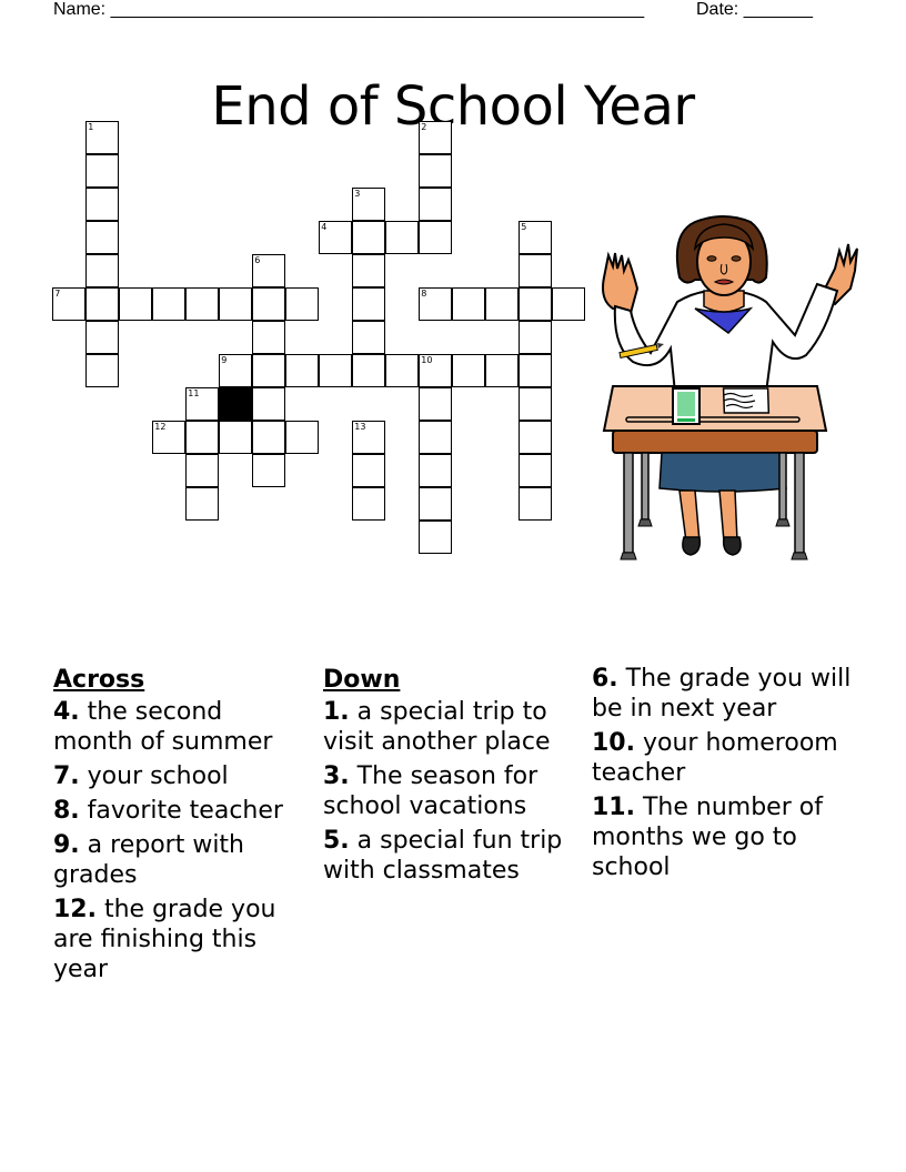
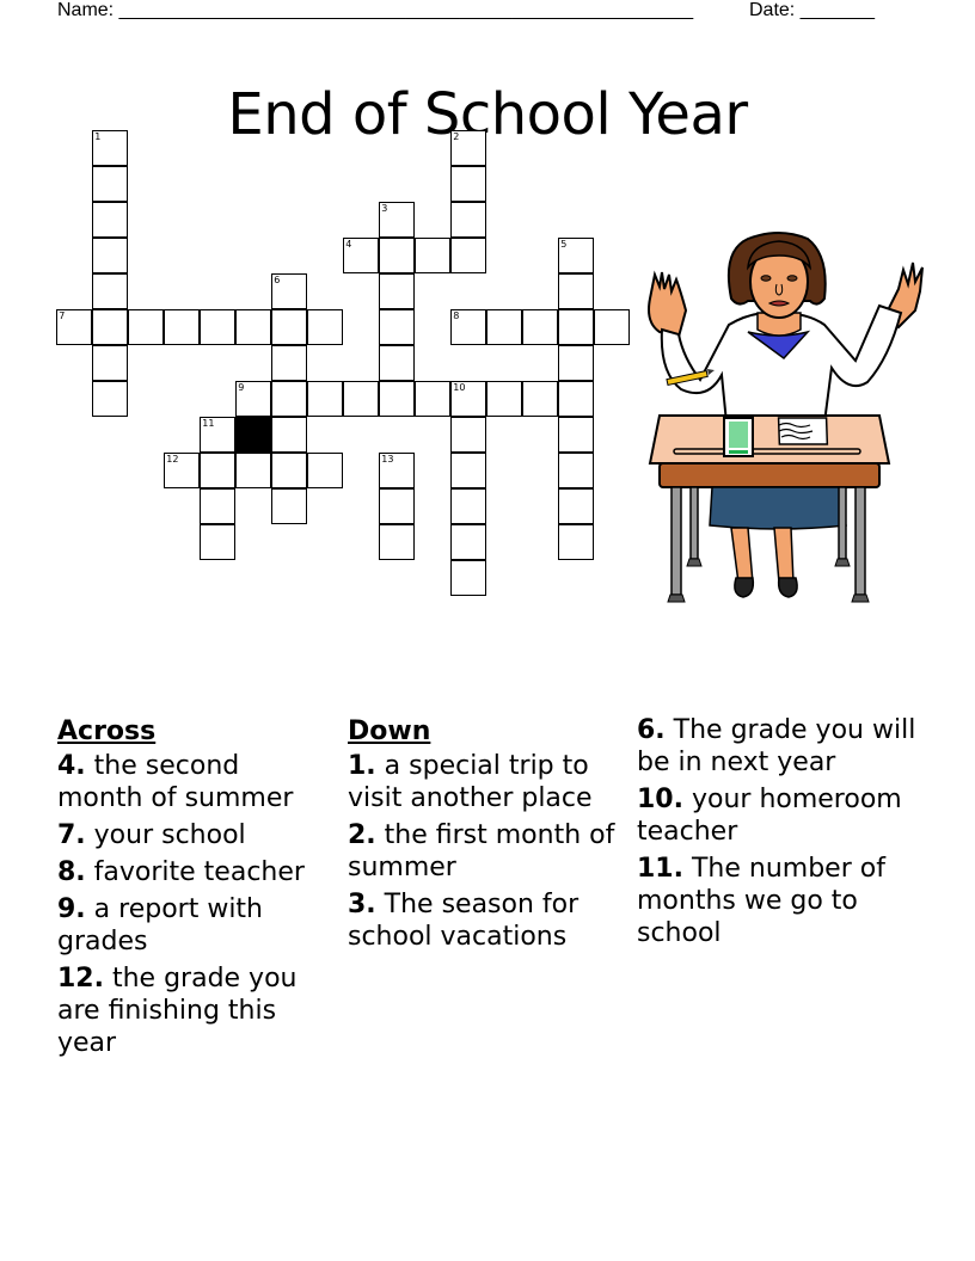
  Name: ______________________________________________________
  Date: _______
  End of School Year
  1
  2
  3
  4
  5
  6
  7
  8
  9
  10
  11
  12
  13
  Across
  4. the second month of summer
  7. your school
  8. favorite teacher
  9. a report with grades
  12. the grade you are finishing this year
  Down
  1. a special trip to visit another place
+ 2. the first month of summer
  3. The season for school vacations
- 5. a special fun trip with classmates
  6. The grade you will be in next year
  10. your homeroom teacher
  11. The number of months we go to school
